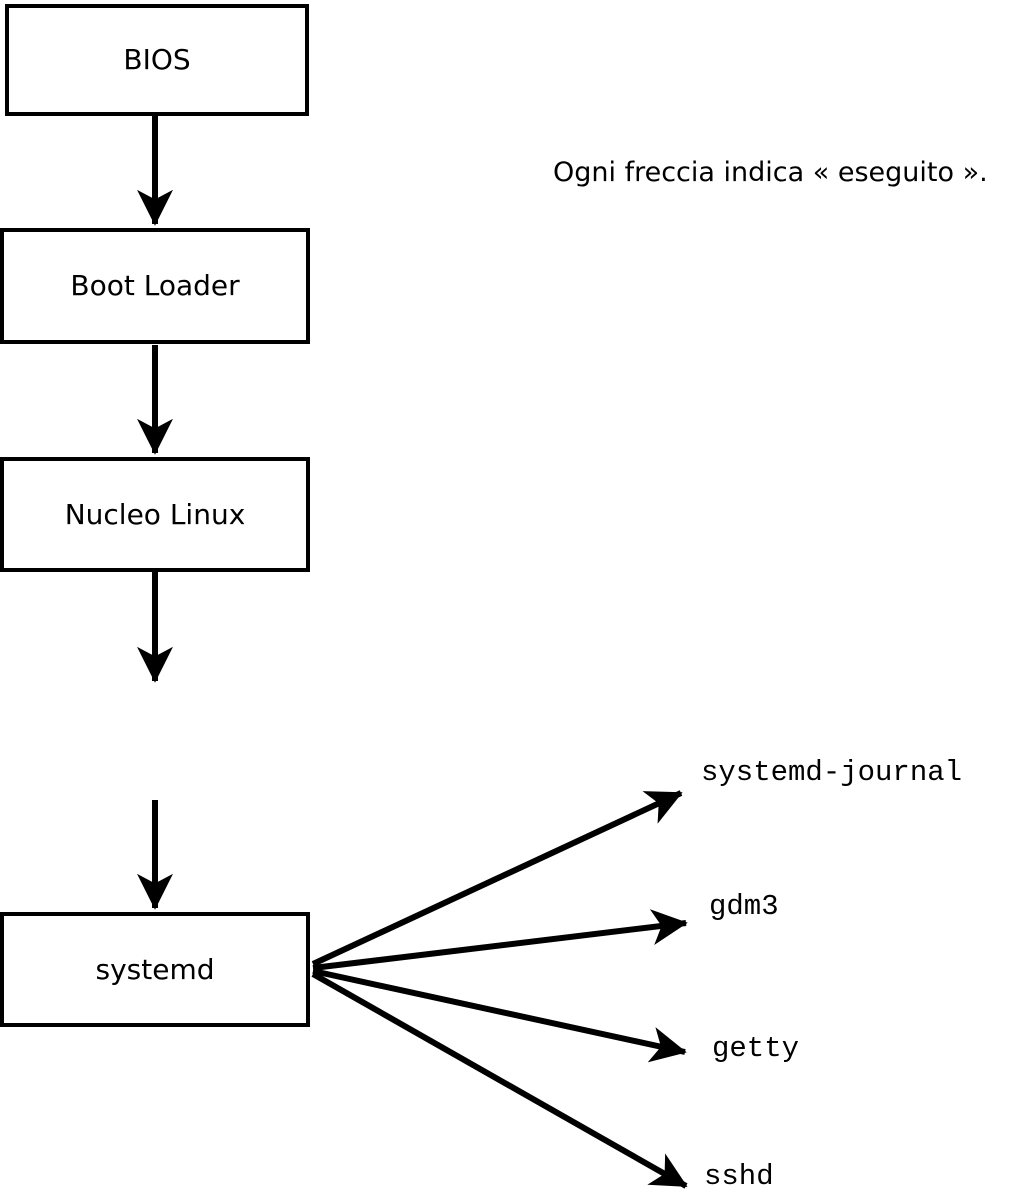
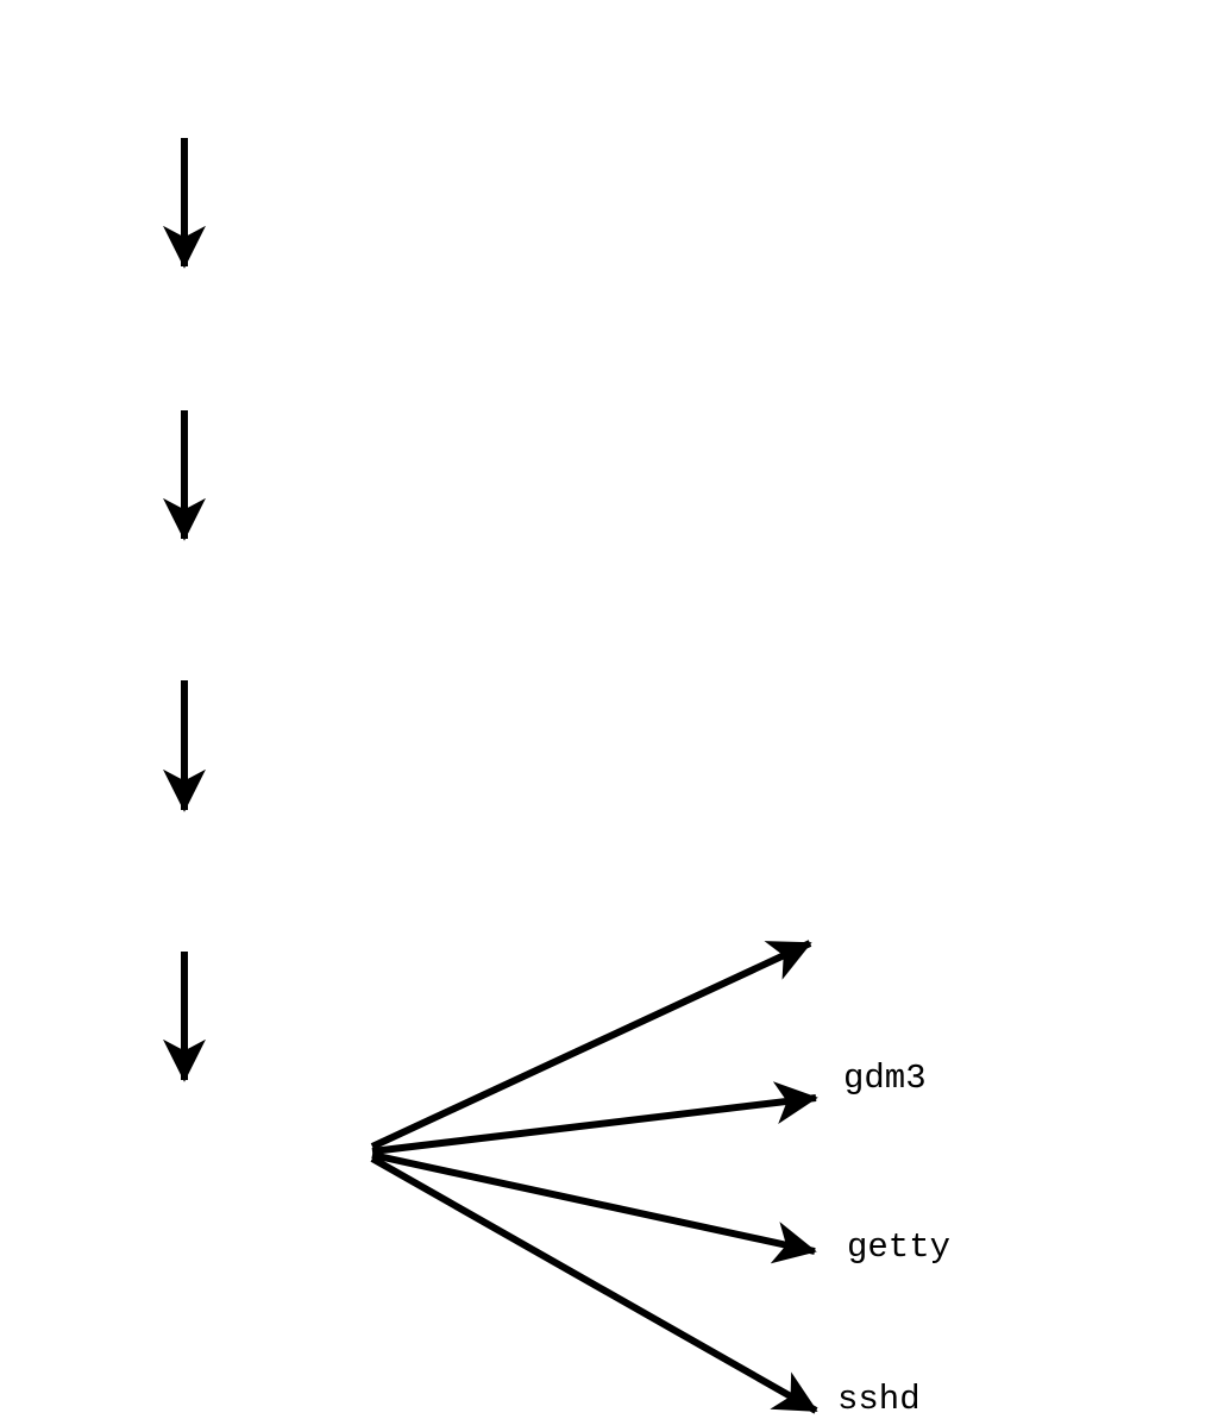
- BIOS
- Boot Loader
- Nucleo Linux
- systemd
- Ogni freccia indica « eseguito ».
- systemd-journal
  gdm3
  getty
  sshd
